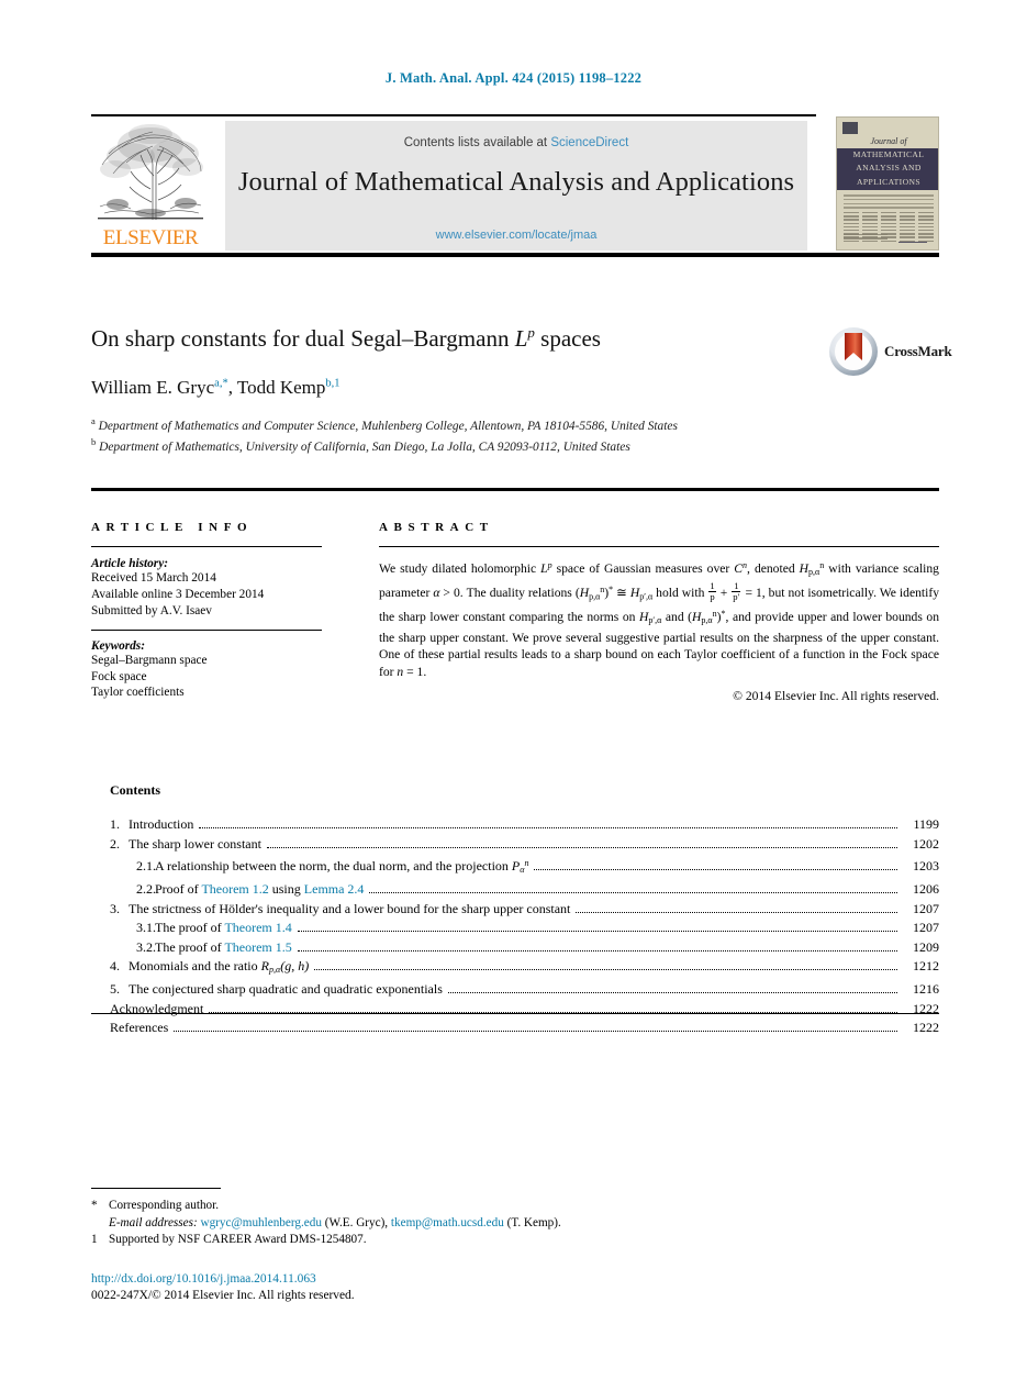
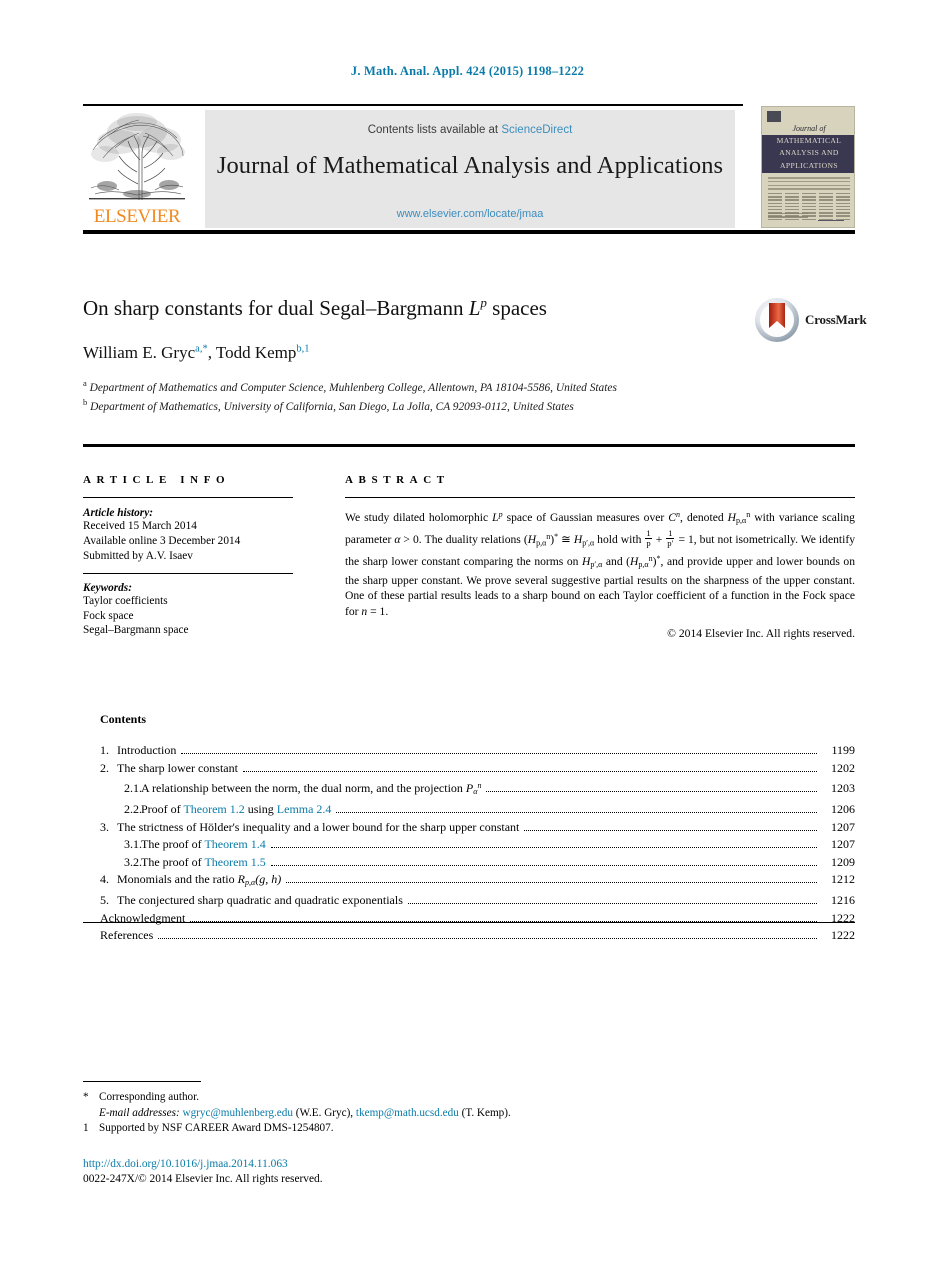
  J. Math. Anal. Appl. 424 (2015) 1198–1222
  ELSEVIER
  Contents lists available at ScienceDirect
  Journal of Mathematical Analysis and Applications
  www.elsevier.com/locate/jmaa
  Journal of
  MATHEMATICAL
  ANALYSIS AND
  APPLICATIONS
  On sharp constants for dual Segal–Bargmann Lp spaces
  CrossMark
  William E. Gryca,*, Todd Kempb,1
  a Department of Mathematics and Computer Science, Muhlenberg College, Allentown, PA 18104-5586, United States
  b Department of Mathematics, University of California, San Diego, La Jolla, CA 92093-0112, United States
  ARTICLE INFO
  Article history:
  Received 15 March 2014
  Available online 3 December 2014
  Submitted by A.V. Isaev
  Keywords:
- Segal–Bargmann space
+ Taylor coefficients
  Fock space
- Taylor coefficients
+ Segal–Bargmann space
  ABSTRACT
  We study dilated holomorphic Lp space of Gaussian measures over Cn, denoted Hp,αn with variance scaling parameter α > 0. The duality relations (Hp,αn)* ≅ Hp′,α hold with
  1
  p
  +
  1
  p′
  = 1, but not isometrically. We identify the sharp lower constant comparing the norms on Hp′,α and (Hp,αn)*, and provide upper and lower bounds on the sharp upper constant. We prove several suggestive partial results on the sharpness of the upper constant. One of these partial results leads to a sharp bound on each Taylor coefficient of a function in the Fock space for n = 1.
  © 2014 Elsevier Inc. All rights reserved.
  Contents
  1.
  Introduction
  1199
  2.
  The sharp lower constant
  1202
  2.1.
  A relationship between the norm, the dual norm, and the projection Pαn
  1203
  2.2.
  Proof of Theorem 1.2 using Lemma 2.4
  1206
  3.
  The strictness of Hölder's inequality and a lower bound for the sharp upper constant
  1207
  3.1.
  The proof of Theorem 1.4
  1207
  3.2.
  The proof of Theorem 1.5
  1209
  4.
  Monomials and the ratio Rp,α(g, h)
  1212
  5.
  The conjectured sharp quadratic and quadratic exponentials
  1216
  Acknowledgment
  1222
  References
  1222
  * Corresponding author.
  E-mail addresses: wgryc@muhlenberg.edu (W.E. Gryc), tkemp@math.ucsd.edu (T. Kemp).
  1 Supported by NSF CAREER Award DMS-1254807.
  http://dx.doi.org/10.1016/j.jmaa.2014.11.063
  0022-247X/© 2014 Elsevier Inc. All rights reserved.
